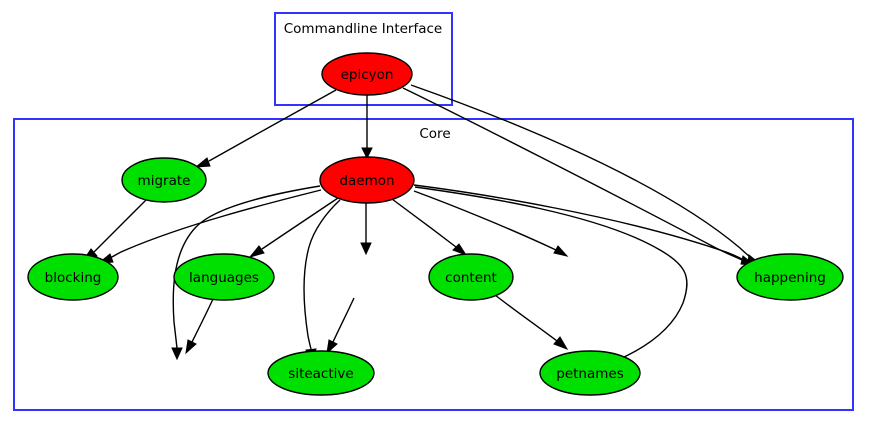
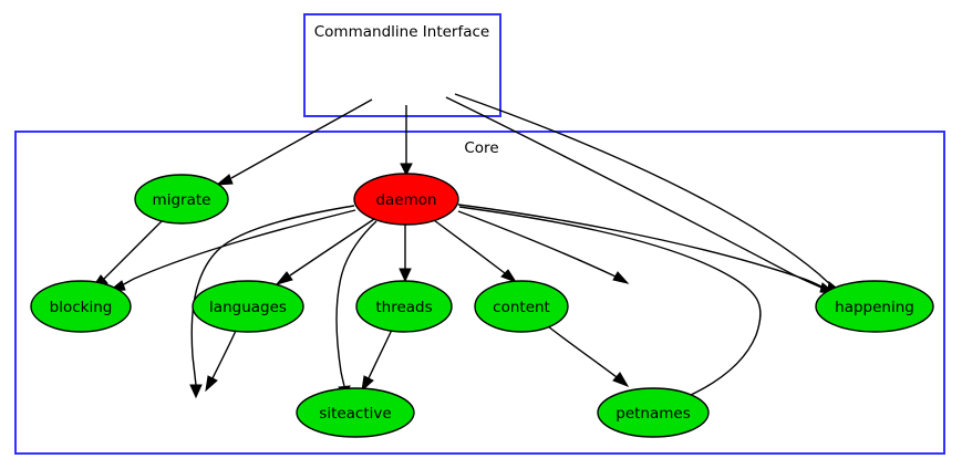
  Commandline Interface
  Core
- epicyon
  daemon
  migrate
  blocking
  languages
+ threads
  content
  happening
  siteactive
  petnames
